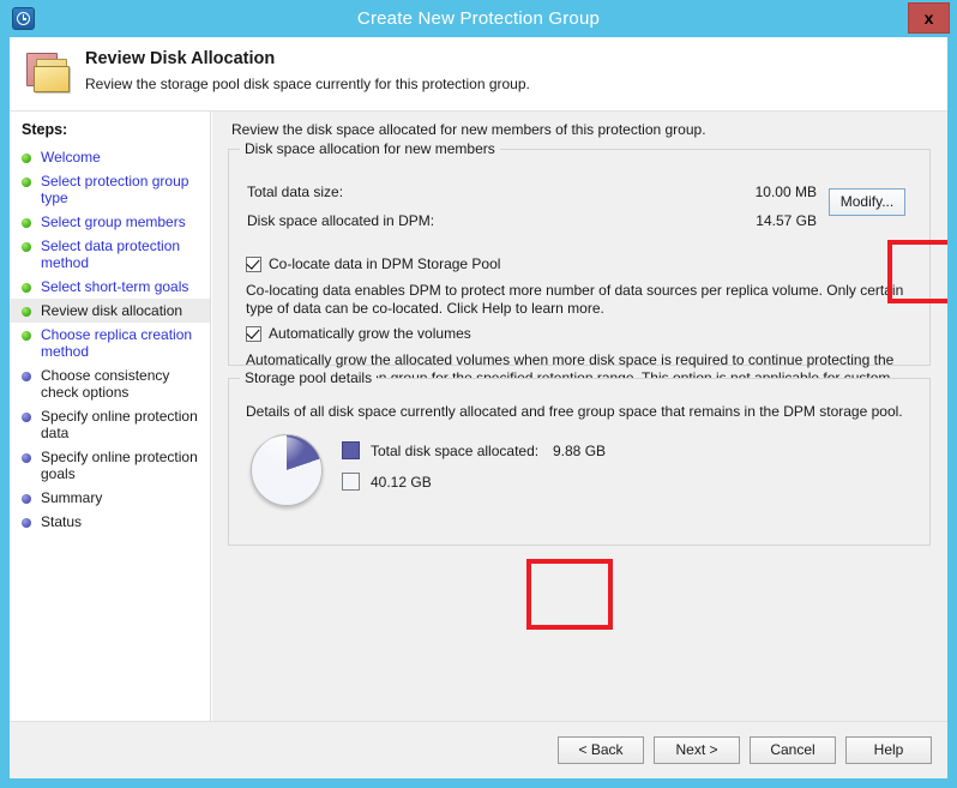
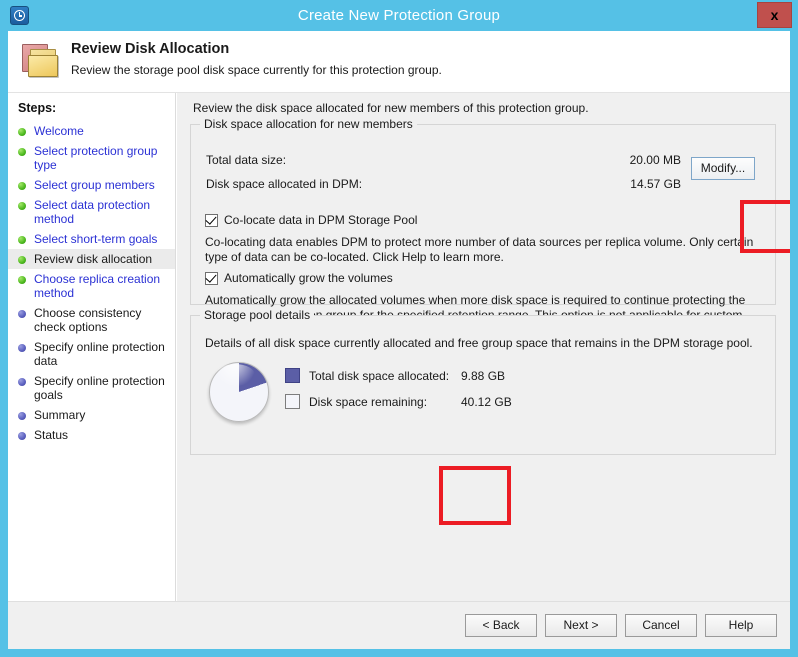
  Create New Protection Group
  x
  Review Disk Allocation
  Review the storage pool disk space currently for this protection group.
  Steps:
  Welcome
  Select protection group type
  Select group members
  Select data protection method
  Select short-term goals
  Review disk allocation
  Choose replica creation method
  Choose consistency check options
  Specify online protection data
  Specify online protection goals
  Summary
  Status
  Review the disk space allocated for new members of this protection group.
  Disk space allocation for new members
  Total data size:
- 10.00 MB
+ 20.00 MB
  Disk space allocated in DPM:
  14.57 GB
  Modify...
  Co-locate data in DPM Storage Pool
  Co-locating data enables DPM to protect more number of data sources per replica volume. Only certain type of data can be co-located. Click Help to learn more.
  Automatically grow the volumes
  Storage pool details
  Details of all disk space currently allocated and free group space that remains in the DPM storage pool.
  Total disk space allocated:
  9.88 GB
+ Disk space remaining:
  40.12 GB
  < Back
  Next >
  Cancel
  Help
